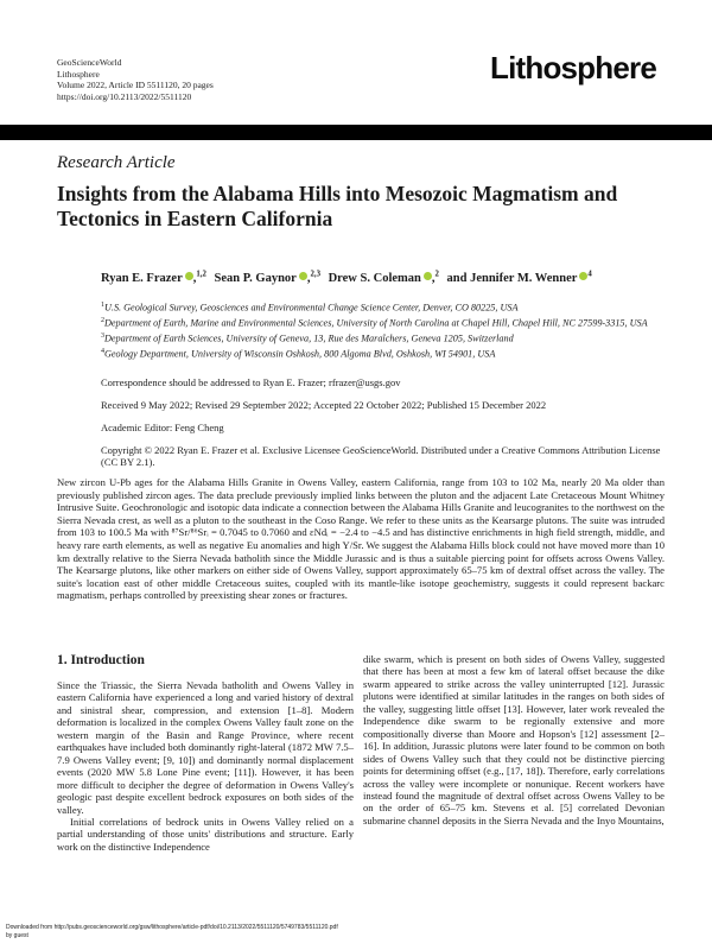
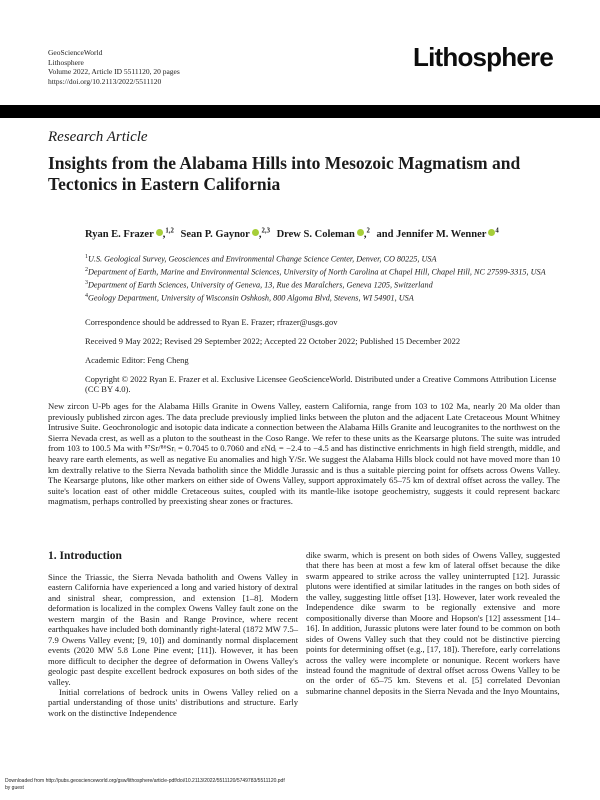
  GeoScienceWorld
  Lithosphere
  Volume 2022, Article ID 5511120, 20 pages
  https://doi.org/10.2113/2022/5511120
  Lithosphere
  Research Article
  Insights from the Alabama Hills into Mesozoic Magmatism and
  Tectonics in Eastern California
  Ryan E. Frazer , Sean P. Gaynor , Drew S. Coleman , and Jennifer M. Wenner
  U.S. Geological Survey, Geosciences and Environmental Change Science Center, Denver, CO 80225, USA
  Department of Earth, Marine and Environmental Sciences, University of North Carolina at Chapel Hill, Chapel Hill, NC 27599-3315, USA
  Department of Earth Sciences, University of Geneva, 13, Rue des Maraîchers, Geneva 1205, Switzerland
- Geology Department, University of Wisconsin Oshkosh, 800 Algoma Blvd, Oshkosh, WI 54901, USA
+ Geology Department, University of Wisconsin Oshkosh, 800 Algoma Blvd, Stevens, WI 54901, USA
  Correspondence should be addressed to Ryan E. Frazer; rfrazer@usgs.gov
  Received 9 May 2022; Revised 29 September 2022; Accepted 22 October 2022; Published 15 December 2022
  Academic Editor: Feng Cheng
- Copyright © 2022 Ryan E. Frazer et al. Exclusive Licensee GeoScienceWorld. Distributed under a Creative Commons Attribution License (CC BY 2.1).
+ Copyright © 2022 Ryan E. Frazer et al. Exclusive Licensee GeoScienceWorld. Distributed under a Creative Commons Attribution License (CC BY 4.0).
  New zircon U-Pb ages for the Alabama Hills Granite in Owens Valley, eastern California, range from 103 to 102 Ma, nearly 20 Ma older than previously published zircon ages. The data preclude previously implied links between the pluton and the adjacent Late Cretaceous Mount Whitney Intrusive Suite. Geochronologic and isotopic data indicate a connection between the Alabama Hills Granite and leucogranites to the northwest on the Sierra Nevada crest, as well as a pluton to the southeast in the Coso Range. We refer to these units as the Kearsarge plutons. The suite was intruded from 103 to 100.5 Ma with ⁸⁷Sr/⁸⁶Srᵢ = 0.7045 to 0.7060 and εNdᵢ = −2.4 to −4.5 and has distinctive enrichments in high field strength, middle, and heavy rare earth elements, as well as negative Eu anomalies and high Y/Sr. We suggest the Alabama Hills block could not have moved more than 10 km dextrally relative to the Sierra Nevada batholith since the Middle Jurassic and is thus a suitable piercing point for offsets across Owens Valley. The Kearsarge plutons, like other markers on either side of Owens Valley, support approximately 65–75 km of dextral offset across the valley. The suite's location east of other middle Cretaceous suites, coupled with its mantle-like isotope geochemistry, suggests it could represent backarc magmatism, perhaps controlled by preexisting shear zones or fractures.
  1. Introduction
  Since the Triassic, the Sierra Nevada batholith and Owens Valley in eastern California have experienced a long and varied history of dextral and sinistral shear, compression, and extension [1–8]. Modern deformation is localized in the complex Owens Valley fault zone on the western margin of the Basin and Range Province, where recent earthquakes have included both dominantly right-lateral (1872 MW 7.5–7.9 Owens Valley event; [9, 10]) and dominantly normal displacement events (2020 MW 5.8 Lone Pine event; [11]). However, it has been more difficult to decipher the degree of deformation in Owens Valley's geologic past despite excellent bedrock exposures on both sides of the valley.
  Initial correlations of bedrock units in Owens Valley relied on a partial understanding of those units' distributions and structure. Early work on the distinctive Independence
- dike swarm, which is present on both sides of Owens Valley, suggested that there has been at most a few km of lateral offset because the dike swarm appeared to strike across the valley uninterrupted [12]. Jurassic plutons were identified at similar latitudes in the ranges on both sides of the valley, suggesting little offset [13]. However, later work revealed the Independence dike swarm to be regionally extensive and more compositionally diverse than Moore and Hopson's [12] assessment [2–16]. In addition, Jurassic plutons were later found to be common on both sides of Owens Valley such that they could not be distinctive piercing points for determining offset (e.g., [17, 18]). Therefore, early correlations across the valley were incomplete or nonunique. Recent workers have instead found the magnitude of dextral offset across Owens Valley to be on the order of 65–75 km. Stevens et al. [5] correlated Devonian submarine channel deposits in the Sierra Nevada and the Inyo Mountains,
+ dike swarm, which is present on both sides of Owens Valley, suggested that there has been at most a few km of lateral offset because the dike swarm appeared to strike across the valley uninterrupted [12]. Jurassic plutons were identified at similar latitudes in the ranges on both sides of the valley, suggesting little offset [13]. However, later work revealed the Independence dike swarm to be regionally extensive and more compositionally diverse than Moore and Hopson's [12] assessment [14–16]. In addition, Jurassic plutons were later found to be common on both sides of Owens Valley such that they could not be distinctive piercing points for determining offset (e.g., [17, 18]). Therefore, early correlations across the valley were incomplete or nonunique. Recent workers have instead found the magnitude of dextral offset across Owens Valley to be on the order of 65–75 km. Stevens et al. [5] correlated Devonian submarine channel deposits in the Sierra Nevada and the Inyo Mountains,
